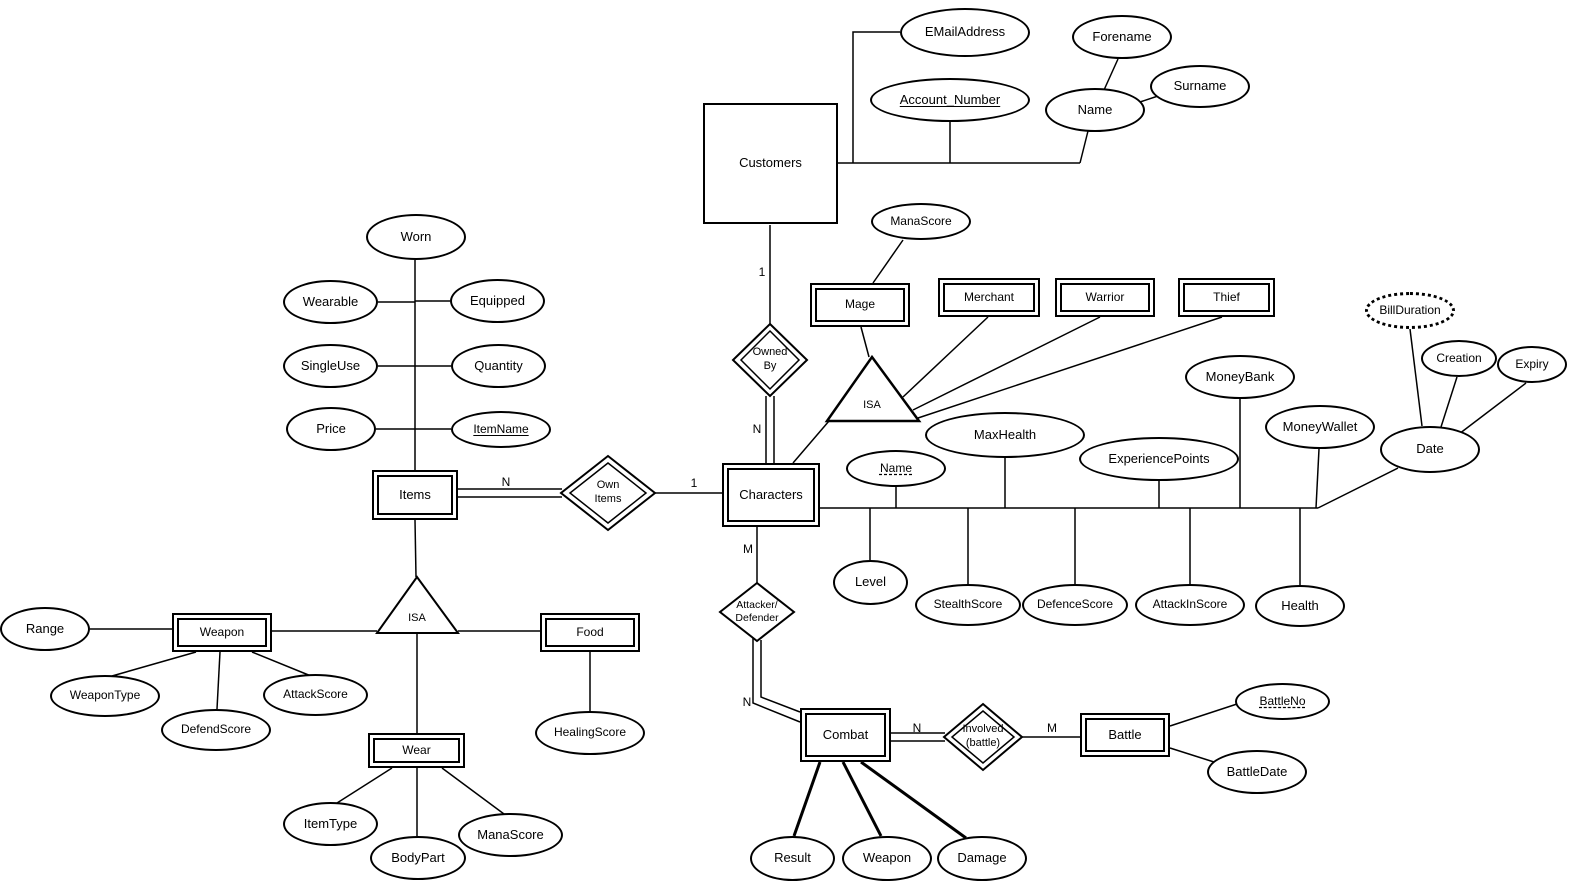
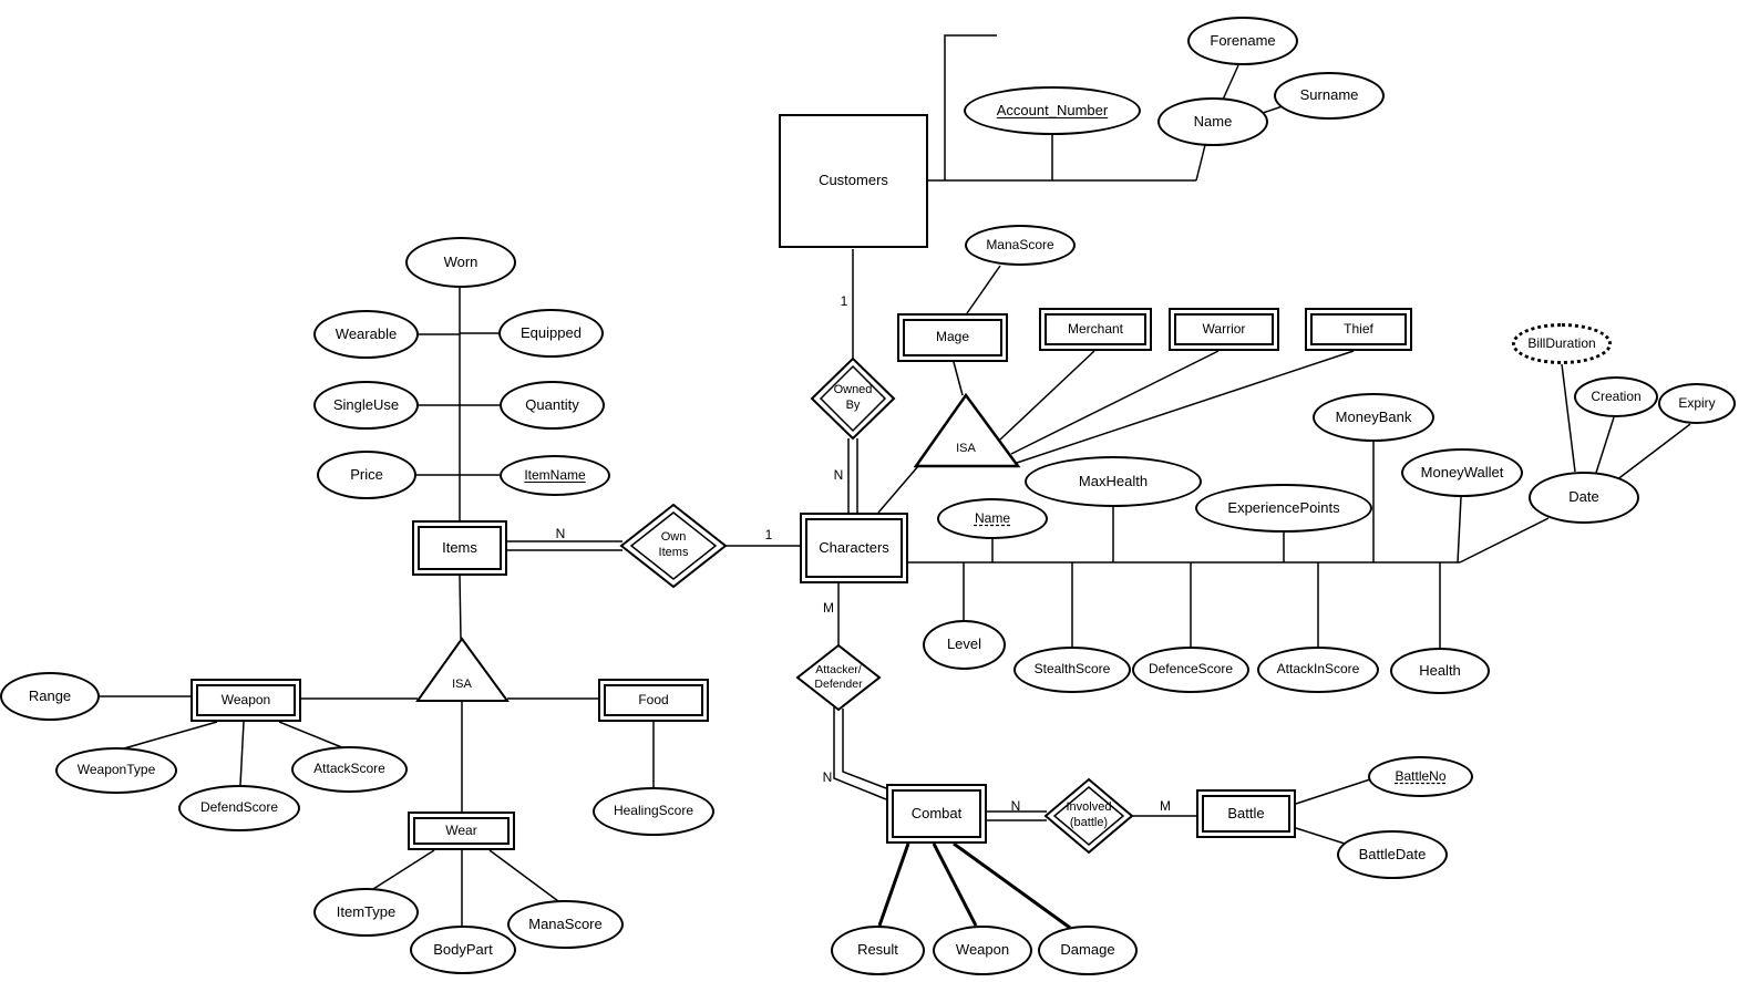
  Customers
  Items
  Weapon
  Food
  Wear
  Characters
  Mage
  Merchant
  Warrior
  Thief
  Combat
  Battle
- EMailAddress
  Account_Number
  Name
  Forename
  Surname
  Worn
  Wearable
  Equipped
  SingleUse
  Quantity
  Price
  ItemName
  Range
  WeaponType
  DefendScore
  AttackScore
  HealingScore
  ItemType
  BodyPart
  ManaScore
  ManaScore
  Name
  MaxHealth
  ExperiencePoints
  MoneyBank
  MoneyWallet
  Level
  StealthScore
  DefenceScore
  AttackInScore
  Health
  Date
  BillDuration
  Creation
  Expiry
  BattleNo
  BattleDate
  Result
  Weapon
  Damage
  Owned
  By
  Own
  Items
  Attacker/
  Defender
  Involved
  (battle)
  ISA
  ISA
  1
  N
  N
  1
  M
  N
  N
  M
